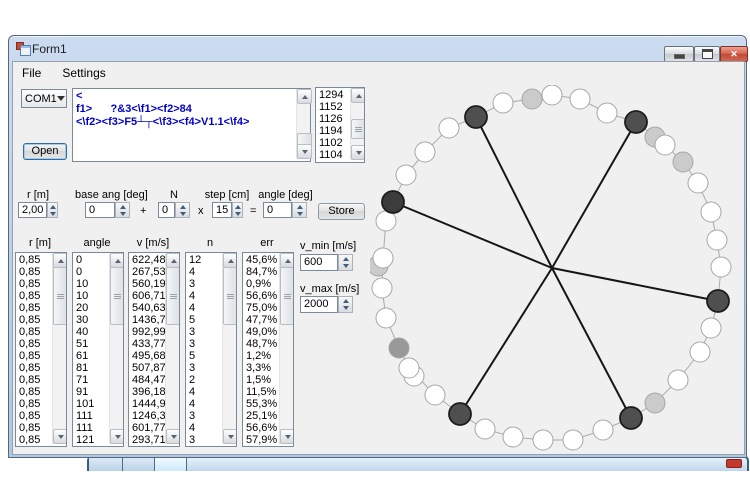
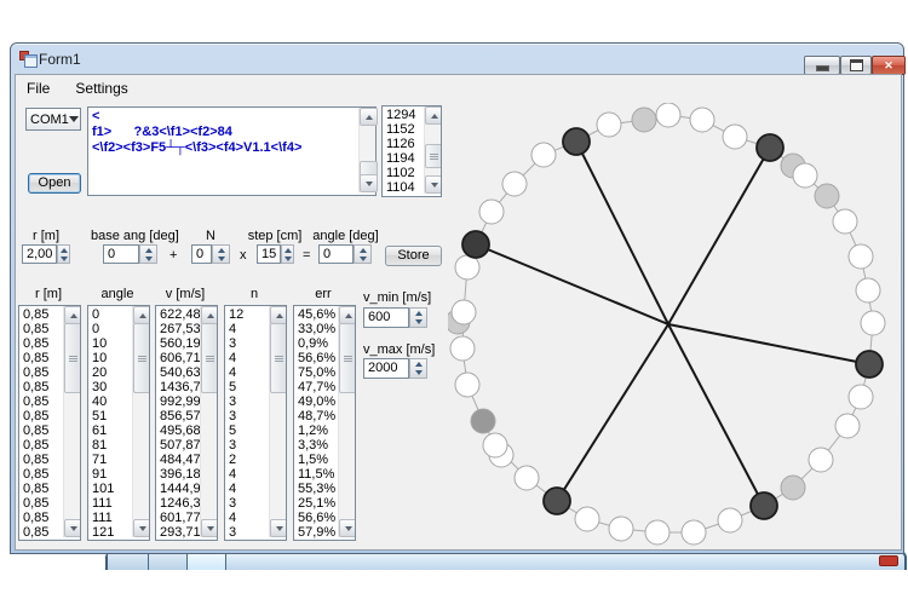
  Form1
  ✕
  File Settings
  COM1
  <
  f1> ?&3<\f1><f2>84
  <\f2><f3>F5┴┬<\f3><f4>V1.1<\f4>
  1294
  1152
  1126
  1194
  1102
  1104
  Open
  r [m]
  base ang [deg]
  N
  step [cm]
  angle [deg]
  2,00
  0
  +
  0
  x
  15
  =
  0
  Store
  r [m]
  angle
  v [m/s]
  n
  err
  0,85
  0,85
  0,85
  0,85
  0,85
  0,85
  0,85
  0,85
  0,85
  0,85
  0,85
  0,85
  0,85
  0,85
  0,85
  0,85
  0
  0
  10
  10
  20
  30
  40
  51
  61
  81
  71
  91
  101
  111
  111
  121
  622,48
  267,53
  560,19
  606,71
  540,63
  1436,7
  992,99
- 433,77
+ 856,57
  495,68
  507,87
  484,47
  396,18
  1444,9
  1246,3
  601,77
  293,71
  12
  4
  3
  4
  4
  5
  3
  3
  5
  3
  2
  4
  4
  3
  4
  3
  45,6%
- 84,7%
+ 33,0%
  0,9%
  56,6%
  75,0%
  47,7%
  49,0%
  48,7%
  1,2%
  3,3%
  1,5%
  11,5%
  55,3%
  25,1%
  56,6%
  57,9%
  v_min [m/s]
  600
  v_max [m/s]
  2000
